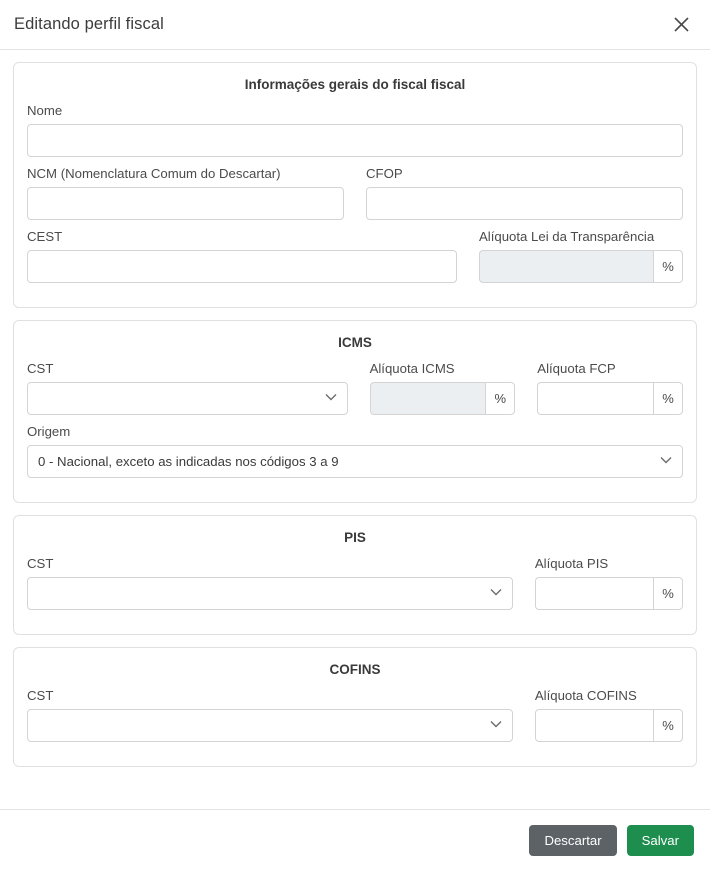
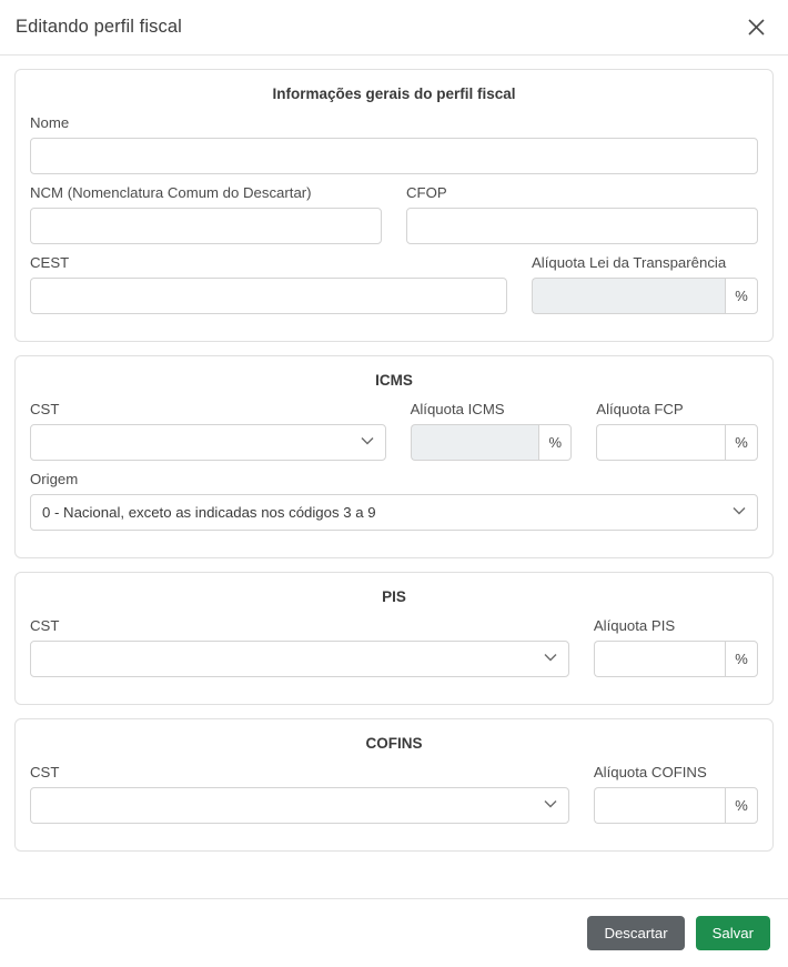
  Editando perfil fiscal
- Informações gerais do fiscal fiscal
+ Informações gerais do perfil fiscal
  Nome
  NCM (Nomenclatura Comum do Descartar)
  CFOP
  CEST
  Alíquota Lei da Transparência
  %
  ICMS
  CST
  Alíquota ICMS
  %
  Alíquota FCP
  %
  Origem
  0 - Nacional, exceto as indicadas nos códigos 3 a 9
  PIS
  CST
  Alíquota PIS
  %
  COFINS
  CST
  Alíquota COFINS
  %
  Descartar
  Salvar
